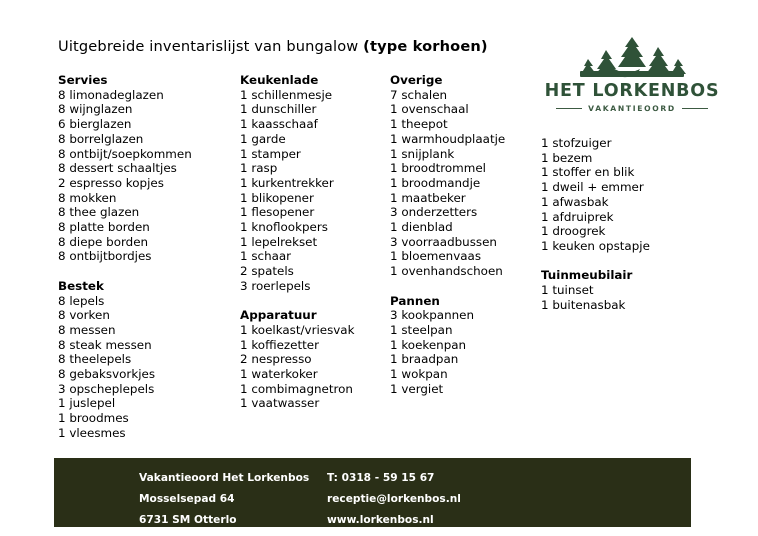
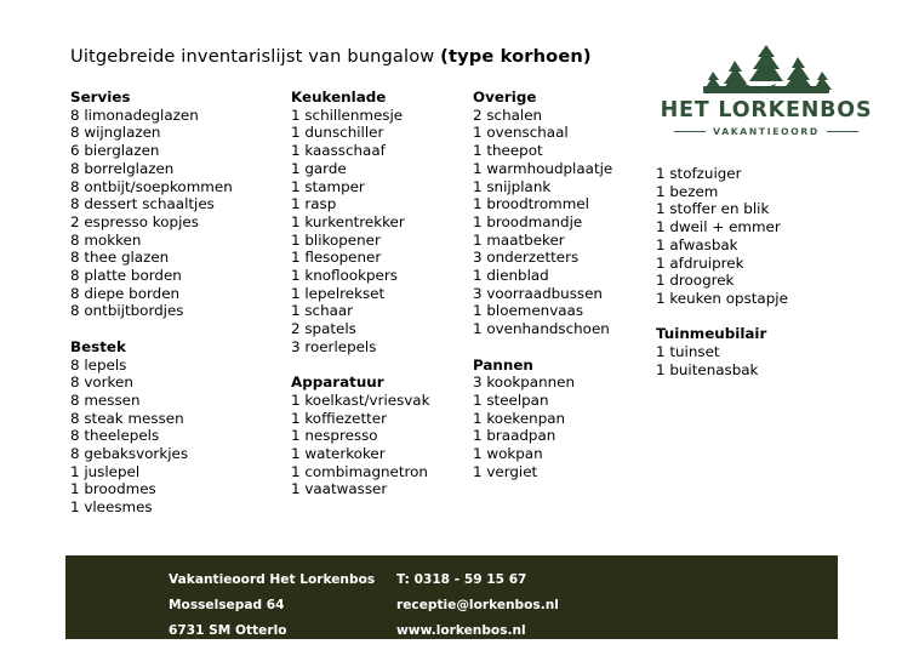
  Uitgebreide inventarislijst van bungalow (type korhoen)
  HET LORKENBOS
  VAKANTIEOORD
  Servies
  8 limonadeglazen
  8 wijnglazen
  6 bierglazen
  8 borrelglazen
  8 ontbijt/soepkommen
  8 dessert schaaltjes
  2 espresso kopjes
  8 mokken
  8 thee glazen
  8 platte borden
  8 diepe borden
  8 ontbijtbordjes
  Bestek
  8 lepels
  8 vorken
  8 messen
  8 steak messen
  8 theelepels
  8 gebaksvorkjes
- 3 opscheplepels
  1 juslepel
  1 broodmes
  1 vleesmes
  Keukenlade
  1 schillenmesje
  1 dunschiller
  1 kaasschaaf
  1 garde
  1 stamper
  1 rasp
  1 kurkentrekker
  1 blikopener
  1 flesopener
  1 knoflookpers
  1 lepelrekset
  1 schaar
  2 spatels
  3 roerlepels
  Apparatuur
  1 koelkast/vriesvak
  1 koffiezetter
- 2 nespresso
+ 1 nespresso
  1 waterkoker
  1 combimagnetron
  1 vaatwasser
  Overige
- 7 schalen
+ 2 schalen
  1 ovenschaal
  1 theepot
  1 warmhoudplaatje
  1 snijplank
  1 broodtrommel
  1 broodmandje
  1 maatbeker
  3 onderzetters
  1 dienblad
  3 voorraadbussen
  1 bloemenvaas
  1 ovenhandschoen
  Pannen
  3 kookpannen
  1 steelpan
  1 koekenpan
  1 braadpan
  1 wokpan
  1 vergiet
  1 stofzuiger
  1 bezem
  1 stoffer en blik
  1 dweil + emmer
  1 afwasbak
  1 afdruiprek
  1 droogrek
  1 keuken opstapje
  Tuinmeubilair
  1 tuinset
  1 buitenasbak
  Vakantieoord Het Lorkenbos
  Mosselsepad 64
  6731 SM Otterlo
  T: 0318 - 59 15 67
  receptie@lorkenbos.nl
  www.lorkenbos.nl
